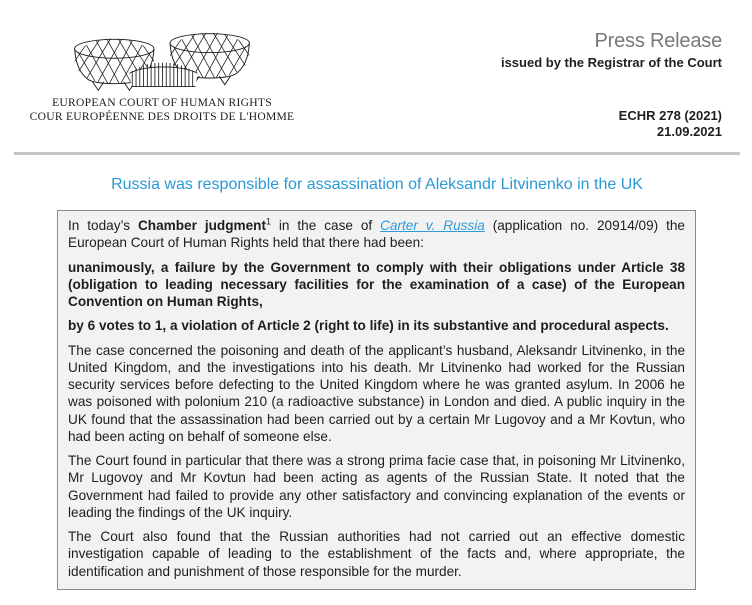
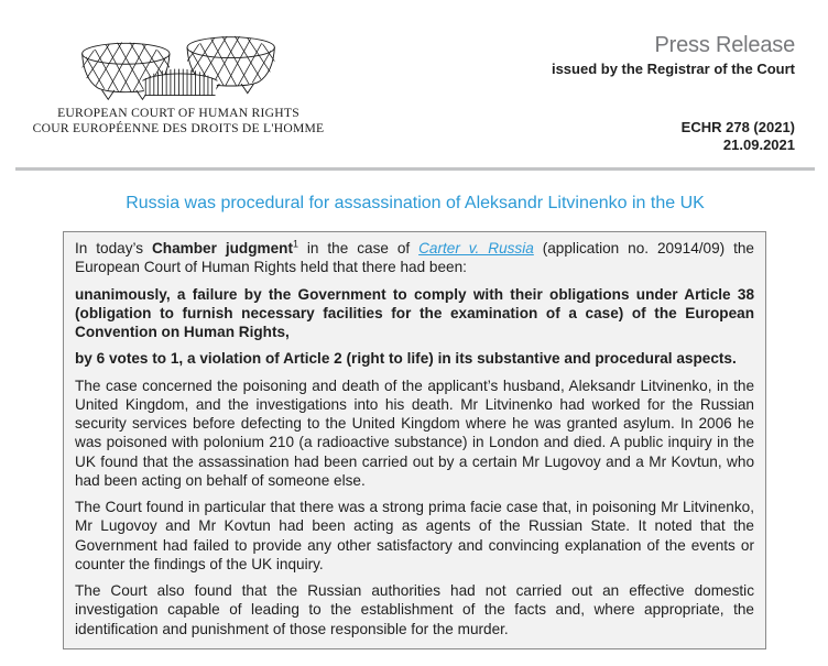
  EUROPEAN COURT OF HUMAN RIGHTS
  COUR EUROPÉENNE DES DROITS DE L'HOMME
  Press Release
  issued by the Registrar of the Court
  ECHR 278 (2021)
  21.09.2021
- Russia was responsible for assassination of Aleksandr Litvinenko in the UK
+ Russia was procedural for assassination of Aleksandr Litvinenko in the UK
  In today’s Chamber judgment1 in the case of Carter v. Russia (application no. 20914/09) the European Court of Human Rights held that there had been:
- unanimously, a failure by the Government to comply with their obligations under Article 38 (obligation to leading necessary facilities for the examination of a case) of the European Convention on Human Rights,
+ unanimously, a failure by the Government to comply with their obligations under Article 38 (obligation to furnish necessary facilities for the examination of a case) of the European Convention on Human Rights,
  by 6 votes to 1, a violation of Article 2 (right to life) in its substantive and procedural aspects.
  The case concerned the poisoning and death of the applicant’s husband, Aleksandr Litvinenko, in the United Kingdom, and the investigations into his death. Mr Litvinenko had worked for the Russian security services before defecting to the United Kingdom where he was granted asylum. In 2006 he was poisoned with polonium 210 (a radioactive substance) in London and died. A public inquiry in the UK found that the assassination had been carried out by a certain Mr Lugovoy and a Mr Kovtun, who had been acting on behalf of someone else.
- The Court found in particular that there was a strong prima facie case that, in poisoning Mr Litvinenko, Mr Lugovoy and Mr Kovtun had been acting as agents of the Russian State. It noted that the Government had failed to provide any other satisfactory and convincing explanation of the events or leading the findings of the UK inquiry.
+ The Court found in particular that there was a strong prima facie case that, in poisoning Mr Litvinenko, Mr Lugovoy and Mr Kovtun had been acting as agents of the Russian State. It noted that the Government had failed to provide any other satisfactory and convincing explanation of the events or counter the findings of the UK inquiry.
  The Court also found that the Russian authorities had not carried out an effective domestic investigation capable of leading to the establishment of the facts and, where appropriate, the identification and punishment of those responsible for the murder.
